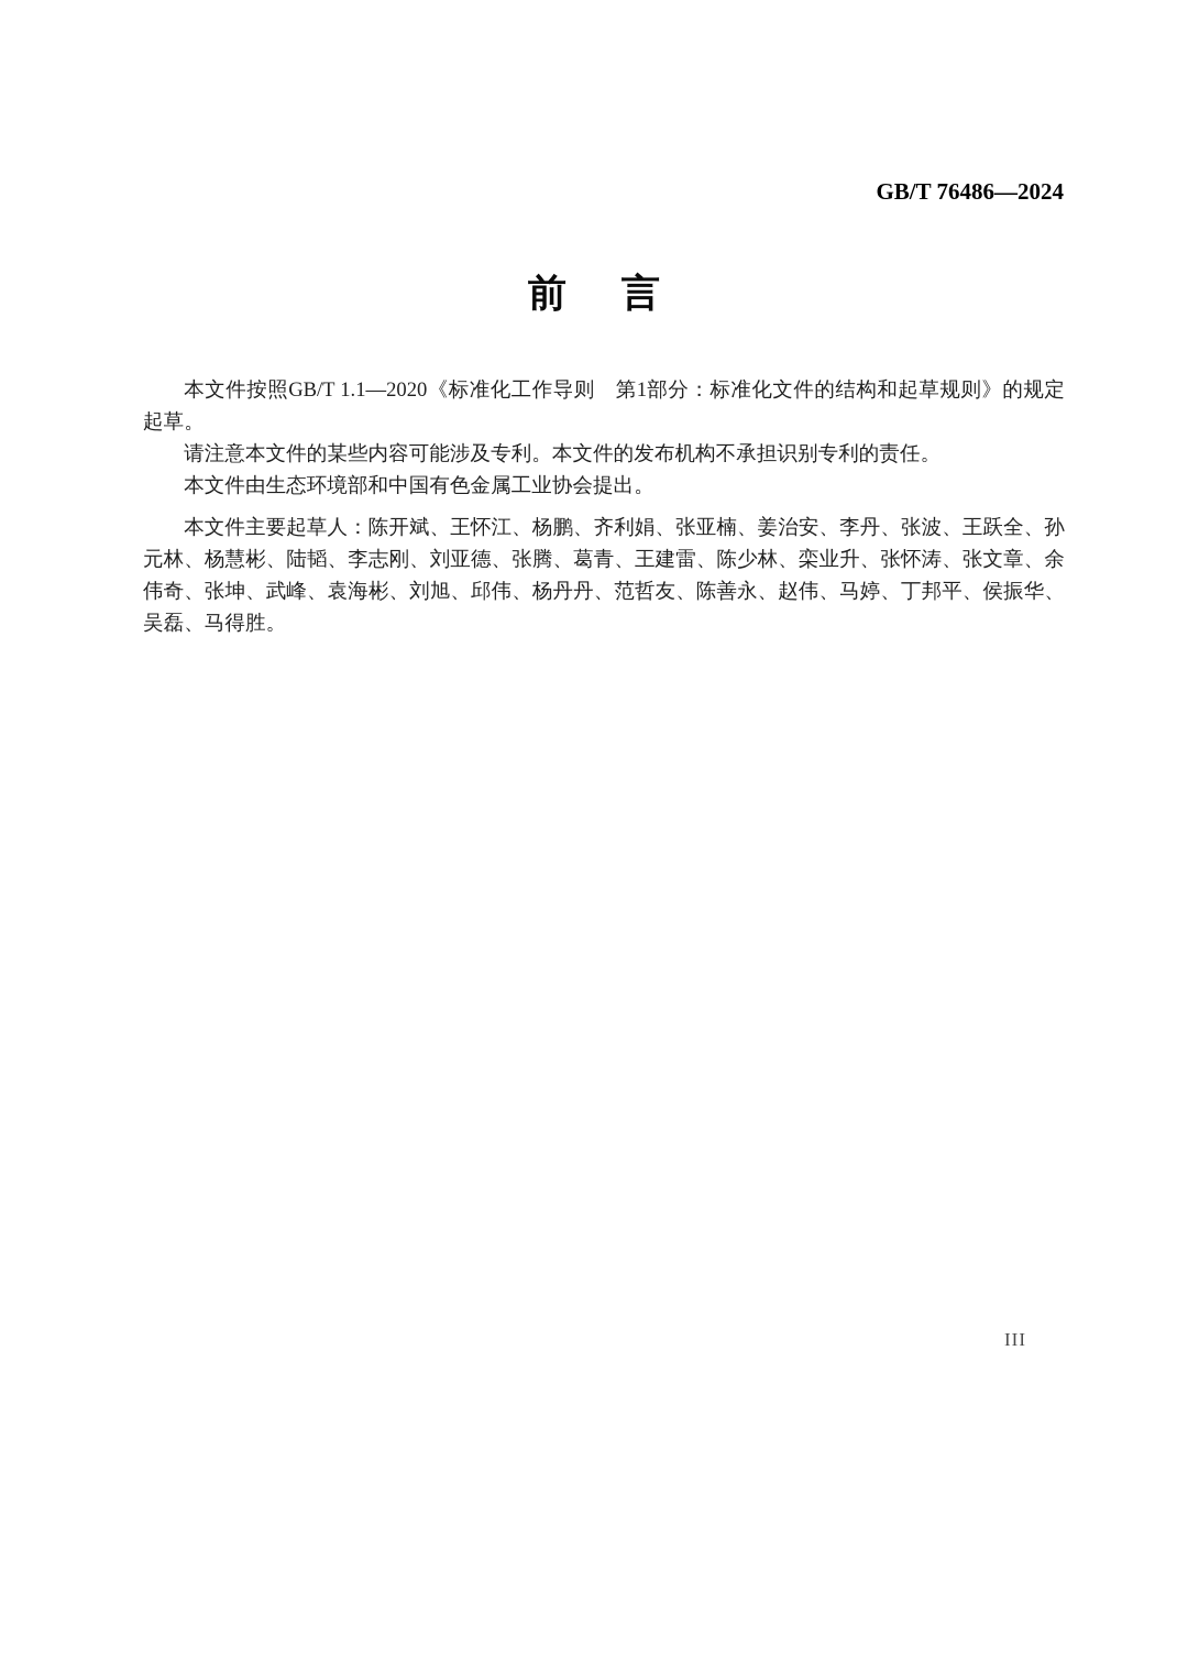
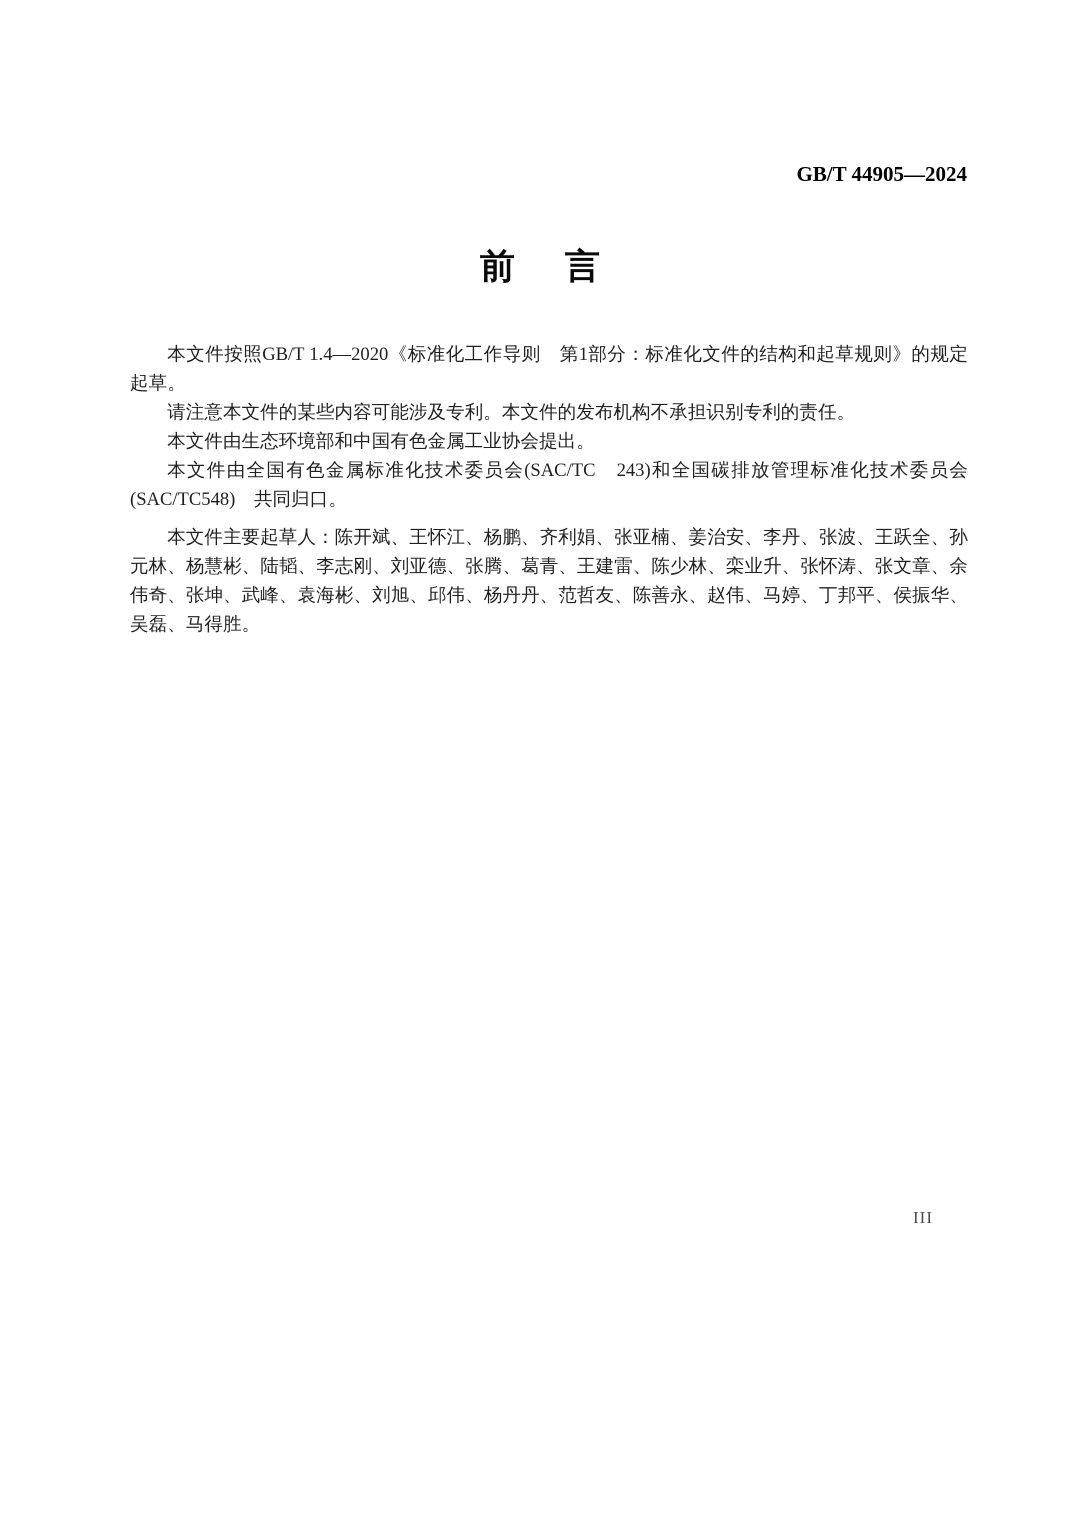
- GB/T 76486—2024
+ GB/T 44905—2024
  前
  言
- 本文件按照GB/T 1.1—2020《标准化工作导则 第1部分：标准化文件的结构和起草规则》的规定起草。
+ 本文件按照GB/T 1.4—2020《标准化工作导则 第1部分：标准化文件的结构和起草规则》的规定起草。
  请注意本文件的某些内容可能涉及专利。本文件的发布机构不承担识别专利的责任。
  本文件由生态环境部和中国有色金属工业协会提出。
+ 本文件由全国有色金属标准化技术委员会(SAC/TC 243)和全国碳排放管理标准化技术委员会(SAC/TC548) 共同归口。
  本文件主要起草人：陈开斌、王怀江、杨鹏、齐利娟、张亚楠、姜治安、李丹、张波、王跃全、孙元林、杨慧彬、陆韬、李志刚、刘亚德、张腾、葛青、王建雷、陈少林、栾业升、张怀涛、张文章、余伟奇、张坤、武峰、袁海彬、刘旭、邱伟、杨丹丹、范哲友、陈善永、赵伟、马婷、丁邦平、侯振华、吴磊、马得胜。
  III
